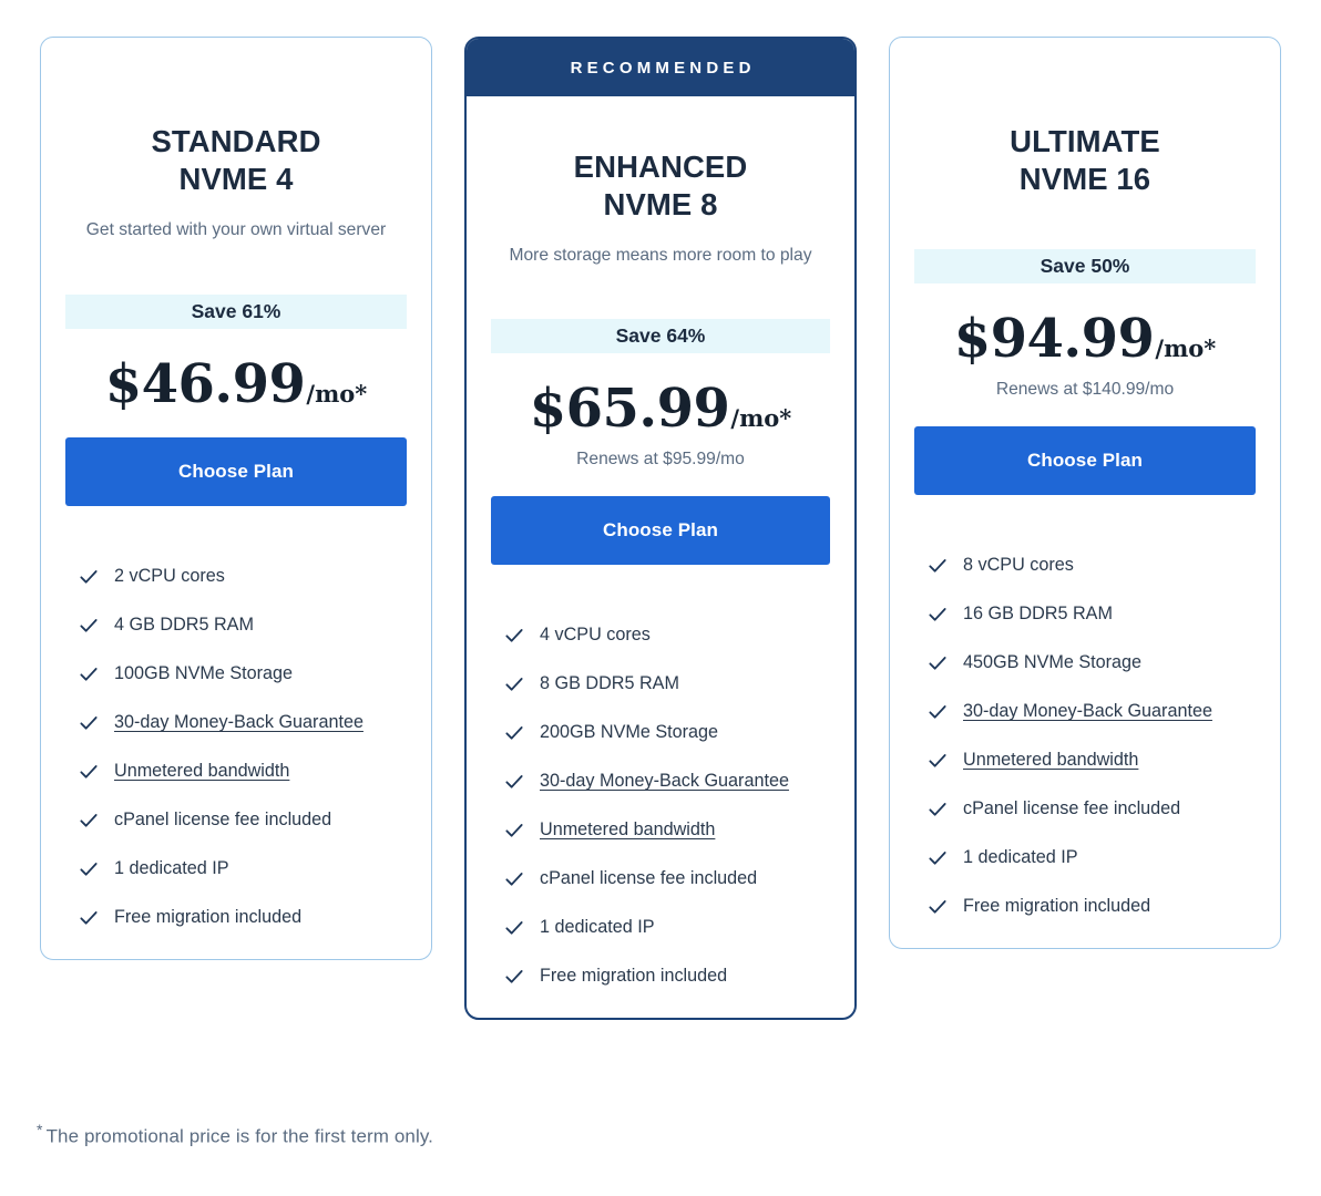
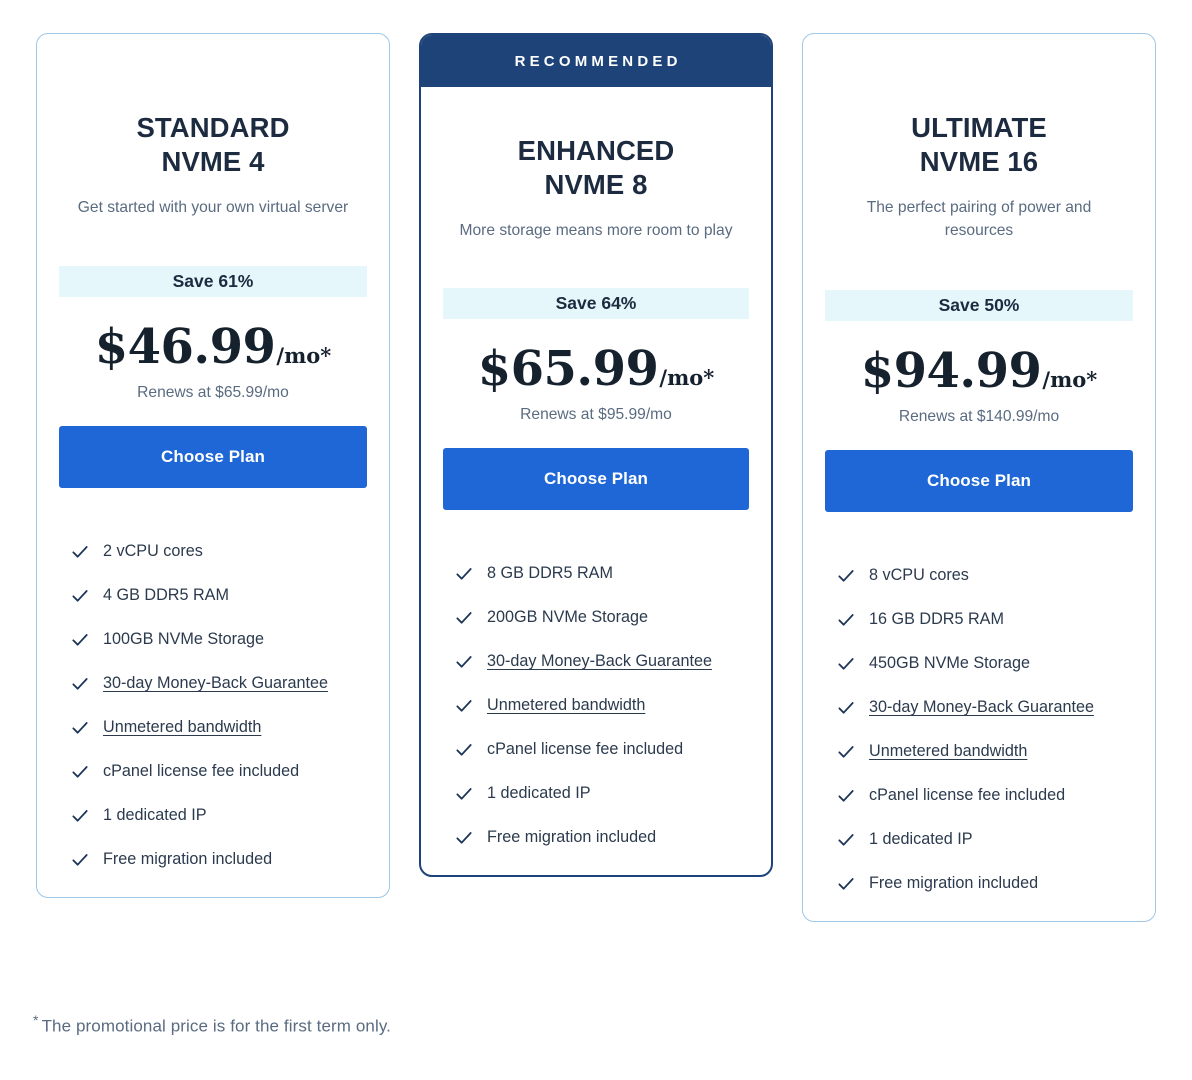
  STANDARD
  NVME 4
  Get started with your own virtual server
  Save 61%
  $46.99
  /mo*
+ Renews at $65.99/mo
  Choose Plan
  2 vCPU cores
  4 GB DDR5 RAM
  100GB NVMe Storage
  30-day Money-Back Guarantee
  Unmetered bandwidth
  cPanel license fee included
  1 dedicated IP
  Free migration included
  RECOMMENDED
  ENHANCED
  NVME 8
  More storage means more room to play
  Save 64%
  $65.99
  /mo*
  Renews at $95.99/mo
  Choose Plan
- 4 vCPU cores
  8 GB DDR5 RAM
  200GB NVMe Storage
  30-day Money-Back Guarantee
  Unmetered bandwidth
  cPanel license fee included
  1 dedicated IP
  Free migration included
  ULTIMATE
  NVME 16
+ The perfect pairing of power and resources
  Save 50%
  $94.99
  /mo*
  Renews at $140.99/mo
  Choose Plan
  8 vCPU cores
  16 GB DDR5 RAM
  450GB NVMe Storage
  30-day Money-Back Guarantee
  Unmetered bandwidth
  cPanel license fee included
  1 dedicated IP
  Free migration included
  * The promotional price is for the first term only.
